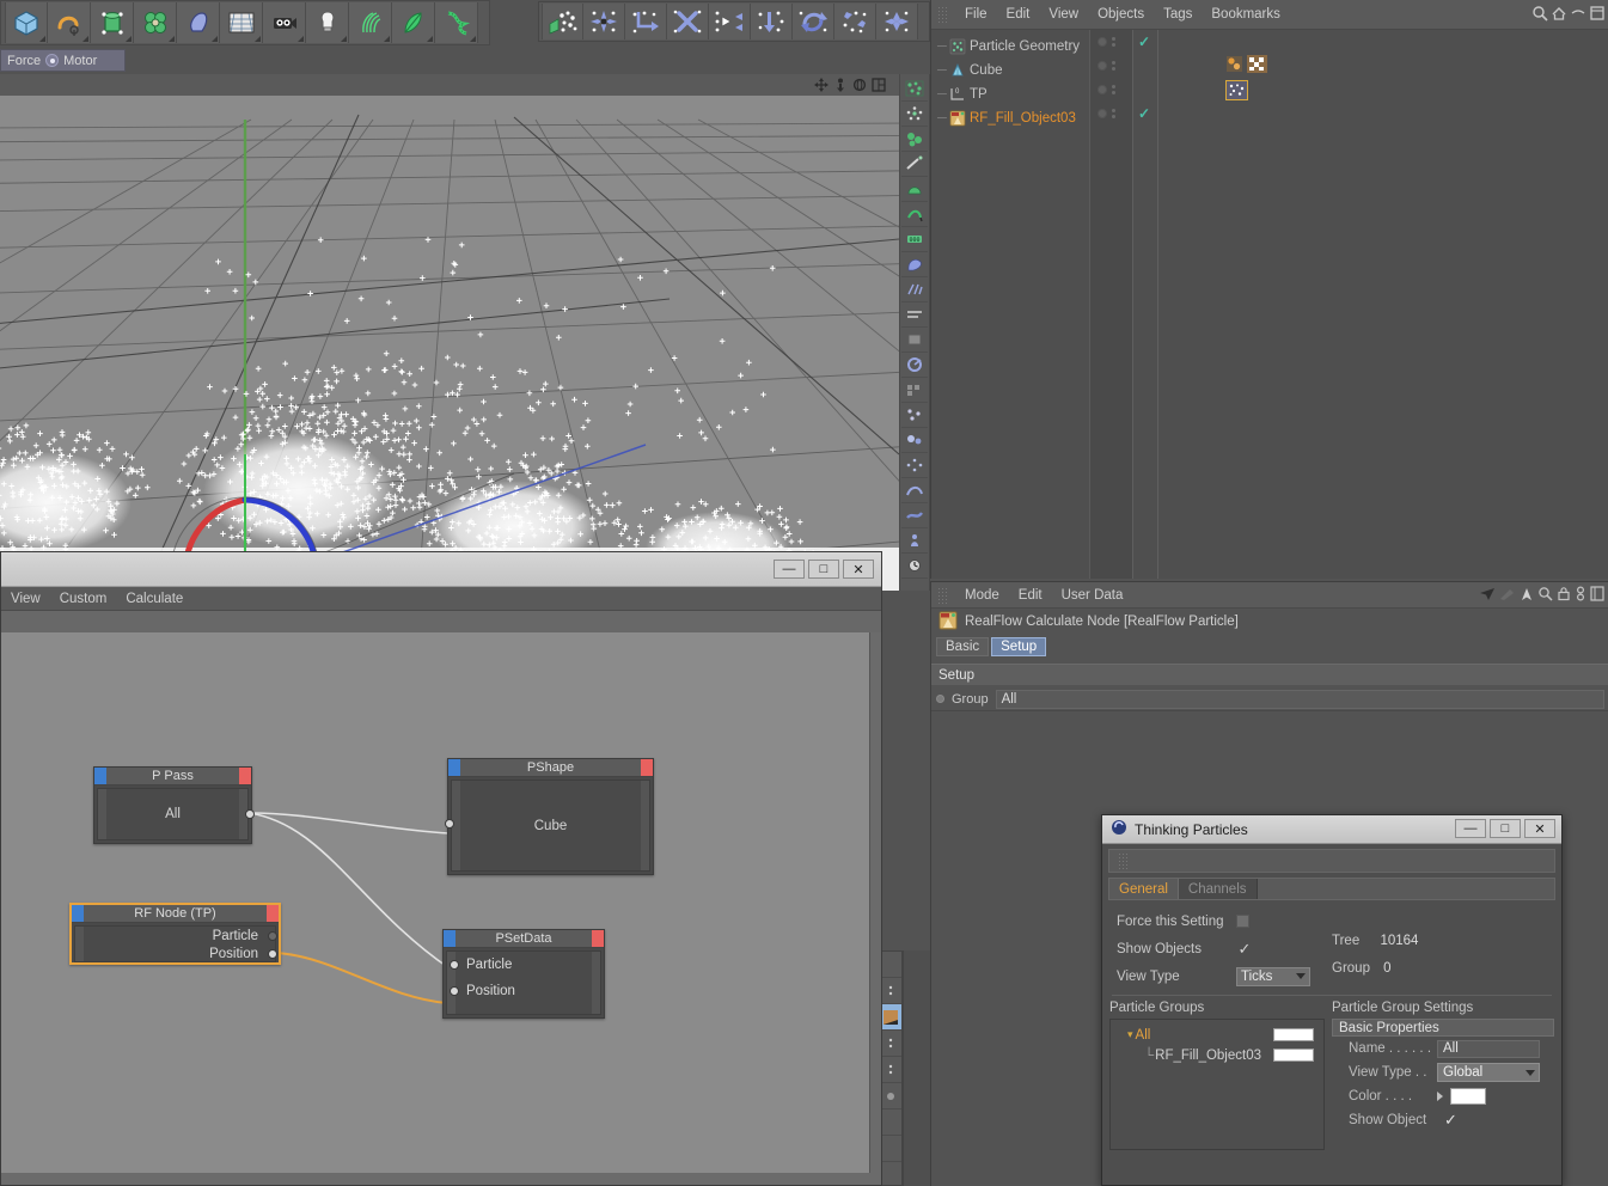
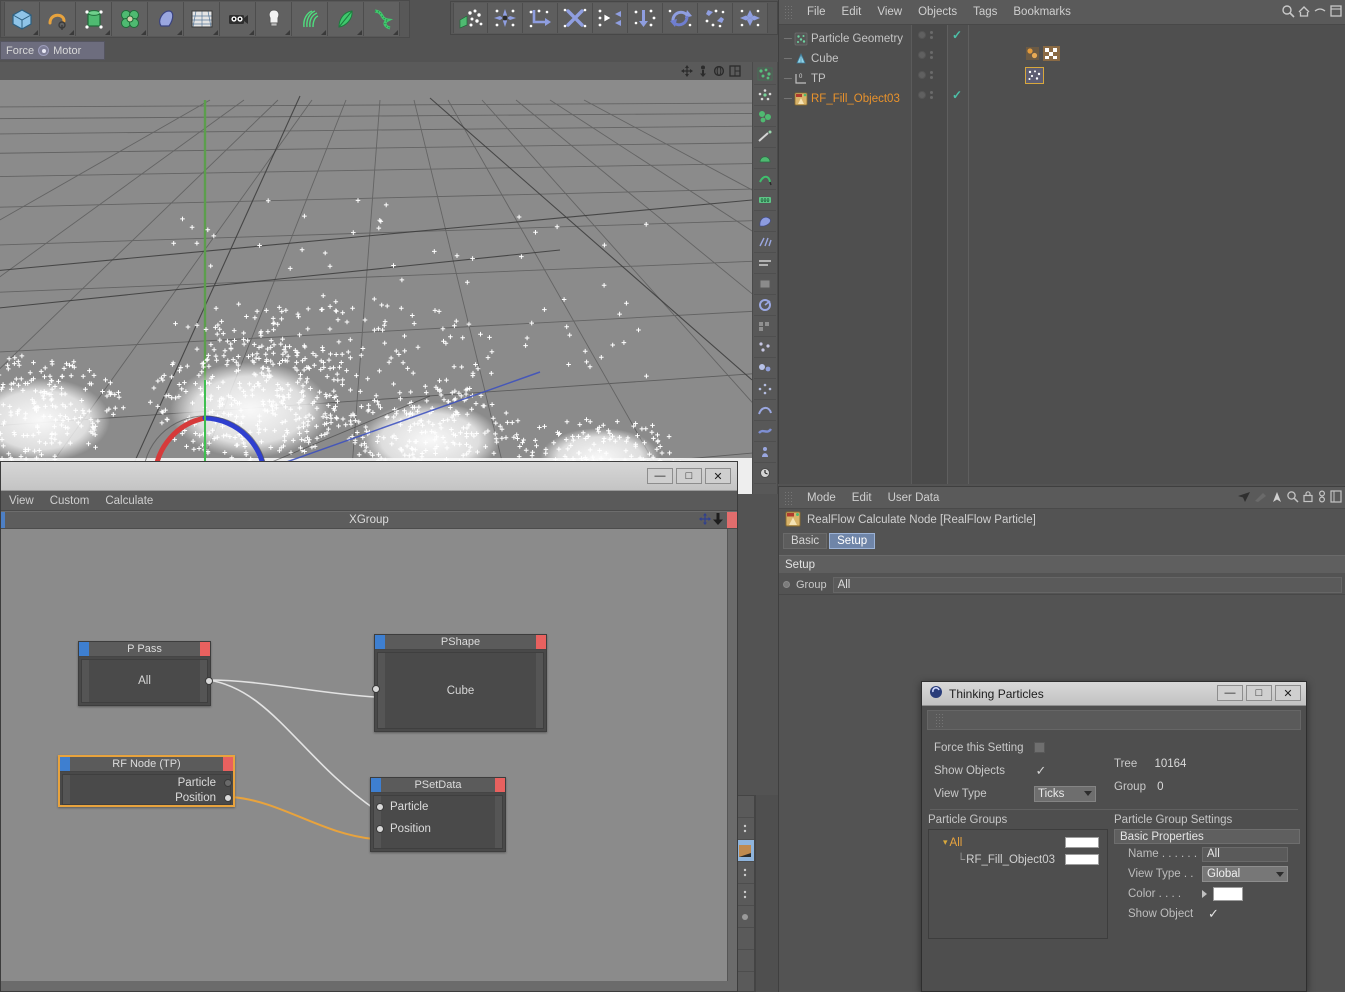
  Force
  Motor
  File
  Edit
  View
  Objects
  Tags
  Bookmarks
  ─
  Particle Geometry
  ─
  Cube
  ─
  TP
  ─
  RF_Fill_Object03
  ✓
  ✓
  Mode
  Edit
  User Data
  RealFlow Calculate Node [RealFlow Particle]
  Basic
  Setup
  Setup
  Group
  All
  —
  □
  ✕
  View
  Custom
  Calculate
+ XGroup
  P Pass
  All
  PShape
  Cube
  RF Node (TP)
  Particle
  Position
  PSetData
  Particle
  Position
  Thinking Particles
  —
  □
  ✕
- General
- Channels
  Force this Setting
  Tree 10164
  Show Objects
  ✓
  Group 0
  View Type
  Ticks
  Particle Groups
  ▾
  All
  └
  RF_Fill_Object03
  Particle Group Settings
  Basic Properties
  Name . . . . . .
  All
  View Type . .
  Global
  Color . . . .
  Show Object
  ✓
